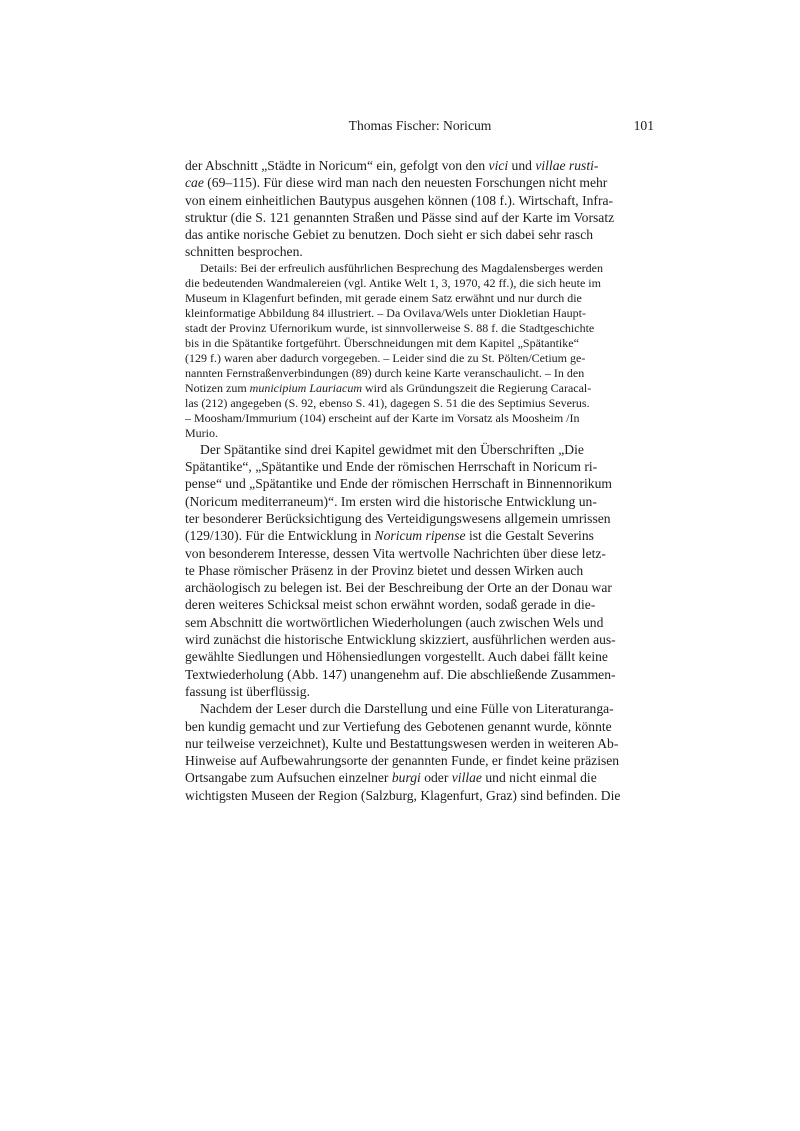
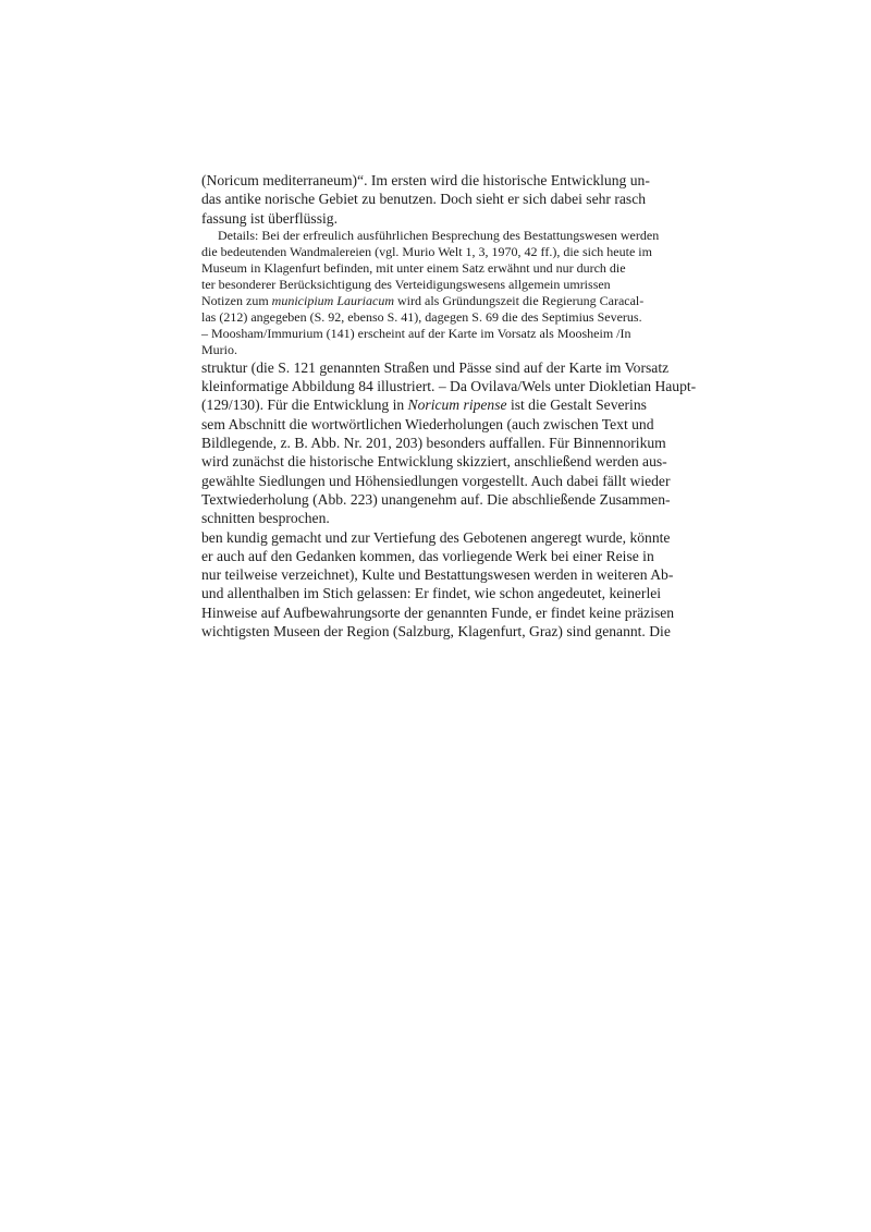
- Thomas Fischer: Noricum
- 101
- der Abschnitt „Städte in Noricum“ ein, gefolgt von den vici und villae rusti-
- cae (69–115). Für diese wird man nach den neuesten Forschungen nicht mehr
- von einem einheitlichen Bautypus ausgehen können (108 f.). Wirtschaft, Infra-
- struktur (die S. 121 genannten Straßen und Pässe sind auf der Karte im Vorsatz
+ (Noricum mediterraneum)“. Im ersten wird die historische Entwicklung un-
  das antike norische Gebiet zu benutzen. Doch sieht er sich dabei sehr rasch
- schnitten besprochen.
+ fassung ist überflüssig.
- Details: Bei der erfreulich ausführlichen Besprechung des Magdalensberges werden
+ Details: Bei der erfreulich ausführlichen Besprechung des Bestattungswesen werden
- die bedeutenden Wandmalereien (vgl. Antike Welt 1, 3, 1970, 42 ff.), die sich heute im
+ die bedeutenden Wandmalereien (vgl. Murio Welt 1, 3, 1970, 42 ff.), die sich heute im
- Museum in Klagenfurt befinden, mit gerade einem Satz erwähnt und nur durch die
+ Museum in Klagenfurt befinden, mit unter einem Satz erwähnt und nur durch die
- kleinformatige Abbildung 84 illustriert. – Da Ovilava/Wels unter Diokletian Haupt-
+ ter besonderer Berücksichtigung des Verteidigungswesens allgemein umrissen
- stadt der Provinz Ufernorikum wurde, ist sinnvollerweise S. 88 f. die Stadtgeschichte
- bis in die Spätantike fortgeführt. Überschneidungen mit dem Kapitel „Spätantike“
- (129 f.) waren aber dadurch vorgegeben. – Leider sind die zu St. Pölten/Cetium ge-
- nannten Fernstraßenverbindungen (89) durch keine Karte veranschaulicht. – In den
  Notizen zum municipium Lauriacum wird als Gründungszeit die Regierung Caracal-
- las (212) angegeben (S. 92, ebenso S. 41), dagegen S. 51 die des Septimius Severus.
+ las (212) angegeben (S. 92, ebenso S. 41), dagegen S. 69 die des Septimius Severus.
- – Moosham/Immurium (104) erscheint auf der Karte im Vorsatz als Moosheim /In
+ – Moosham/Immurium (141) erscheint auf der Karte im Vorsatz als Moosheim /In
  Murio.
- Der Spätantike sind drei Kapitel gewidmet mit den Überschriften „Die
- Spätantike“, „Spätantike und Ende der römischen Herrschaft in Noricum ri-
- pense“ und „Spätantike und Ende der römischen Herrschaft in Binnennorikum
- (Noricum mediterraneum)“. Im ersten wird die historische Entwicklung un-
+ struktur (die S. 121 genannten Straßen und Pässe sind auf der Karte im Vorsatz
- ter besonderer Berücksichtigung des Verteidigungswesens allgemein umrissen
+ kleinformatige Abbildung 84 illustriert. – Da Ovilava/Wels unter Diokletian Haupt-
  (129/130). Für die Entwicklung in Noricum ripense ist die Gestalt Severins
- von besonderem Interesse, dessen Vita wertvolle Nachrichten über diese letz-
- te Phase römischer Präsenz in der Provinz bietet und dessen Wirken auch
- archäologisch zu belegen ist. Bei der Beschreibung der Orte an der Donau war
- deren weiteres Schicksal meist schon erwähnt worden, sodaß gerade in die-
- sem Abschnitt die wortwörtlichen Wiederholungen (auch zwischen Wels und
+ sem Abschnitt die wortwörtlichen Wiederholungen (auch zwischen Text und
+ Bildlegende, z. B. Abb. Nr. 201, 203) besonders auffallen. Für Binnennorikum
- wird zunächst die historische Entwicklung skizziert, ausführlichen werden aus-
+ wird zunächst die historische Entwicklung skizziert, anschließend werden aus-
- gewählte Siedlungen und Höhensiedlungen vorgestellt. Auch dabei fällt keine
+ gewählte Siedlungen und Höhensiedlungen vorgestellt. Auch dabei fällt wieder
- Textwiederholung (Abb. 147) unangenehm auf. Die abschließende Zusammen-
+ Textwiederholung (Abb. 223) unangenehm auf. Die abschließende Zusammen-
- fassung ist überflüssig.
+ schnitten besprochen.
- Nachdem der Leser durch die Darstellung und eine Fülle von Literaturanga-
- ben kundig gemacht und zur Vertiefung des Gebotenen genannt wurde, könnte
+ ben kundig gemacht und zur Vertiefung des Gebotenen angeregt wurde, könnte
+ er auch auf den Gedanken kommen, das vorliegende Werk bei einer Reise in
  nur teilweise verzeichnet), Kulte und Bestattungswesen werden in weiteren Ab-
+ und allenthalben im Stich gelassen: Er findet, wie schon angedeutet, keinerlei
  Hinweise auf Aufbewahrungsorte der genannten Funde, er findet keine präzisen
- Ortsangabe zum Aufsuchen einzelner burgi oder villae und nicht einmal die
- wichtigsten Museen der Region (Salzburg, Klagenfurt, Graz) sind befinden. Die
+ wichtigsten Museen der Region (Salzburg, Klagenfurt, Graz) sind genannt. Die
